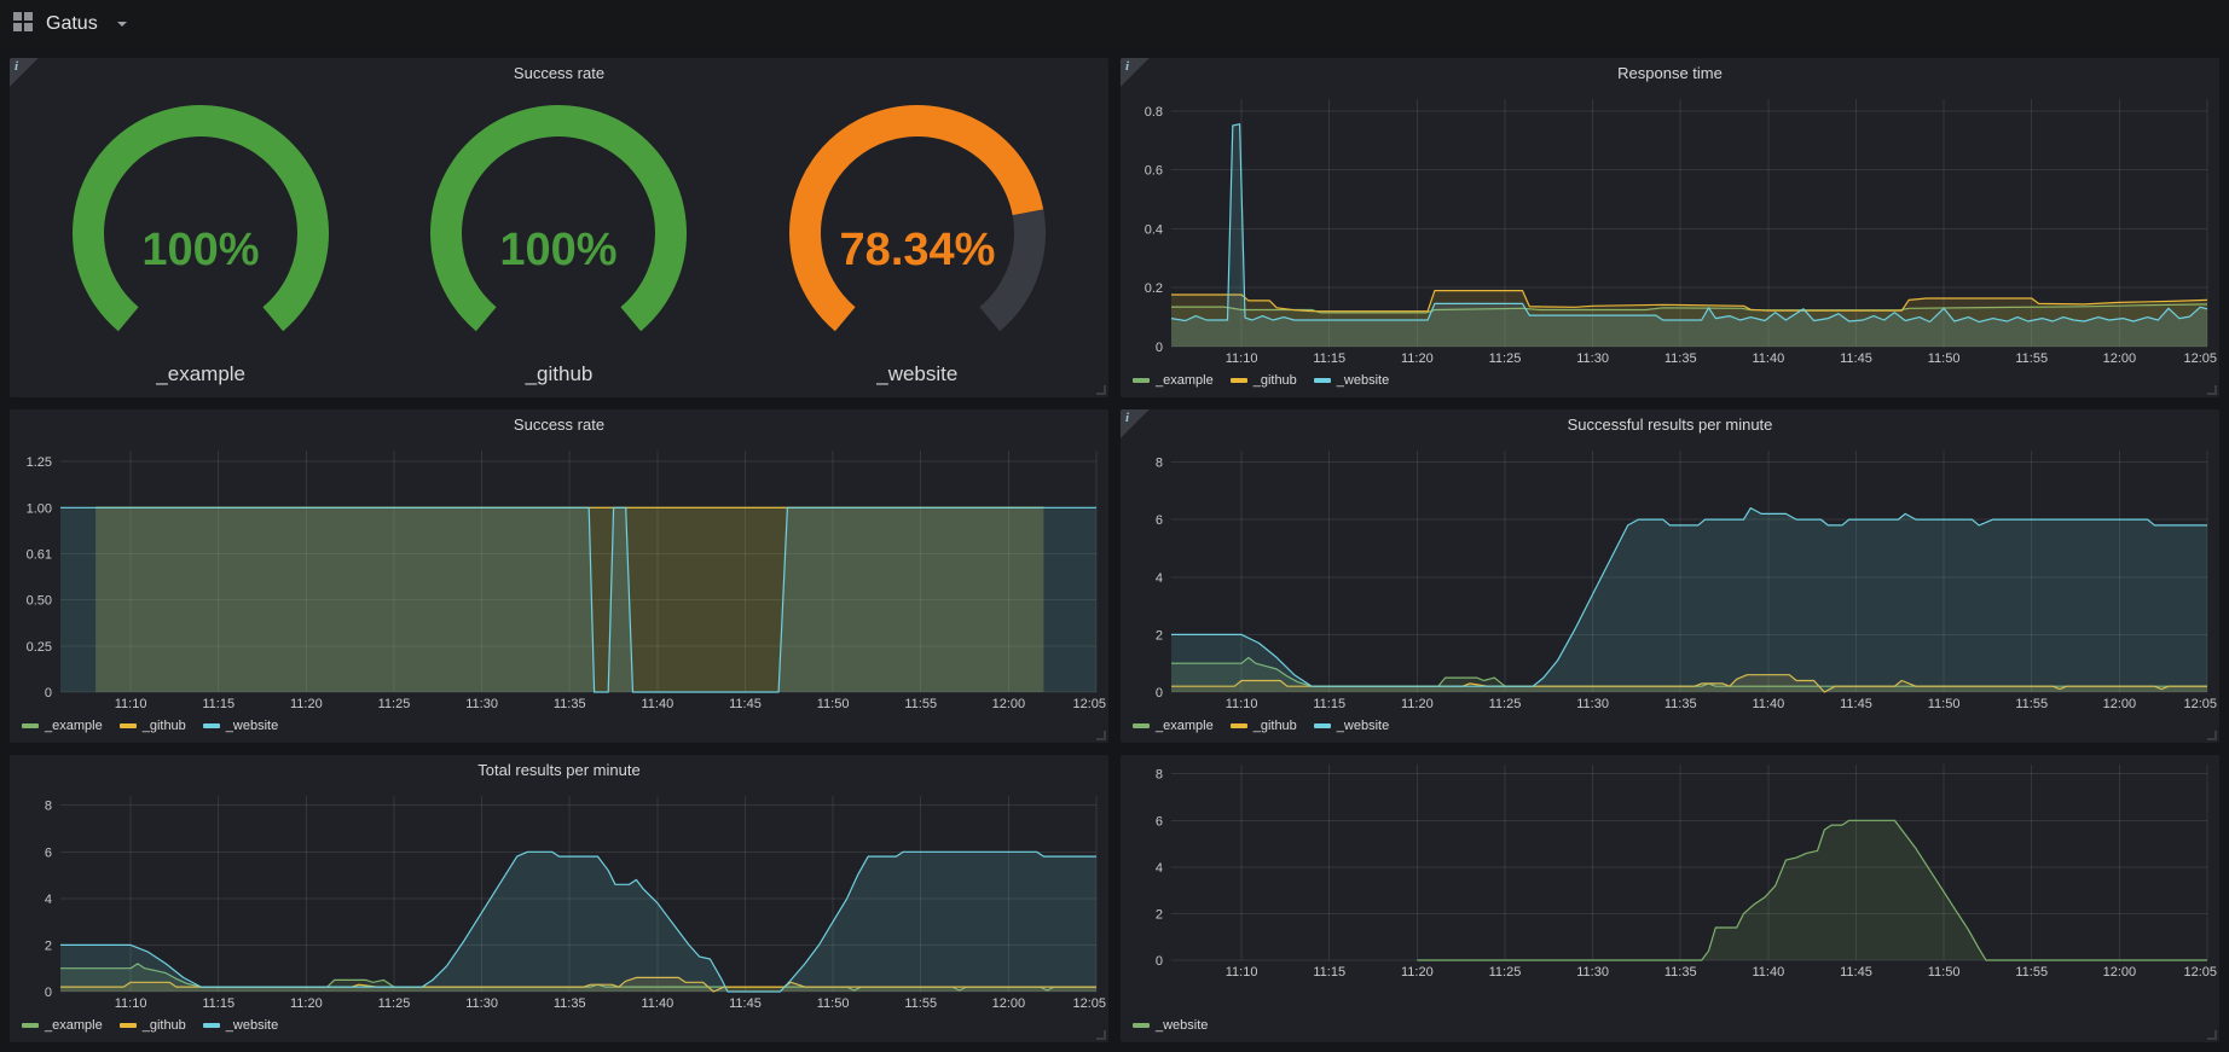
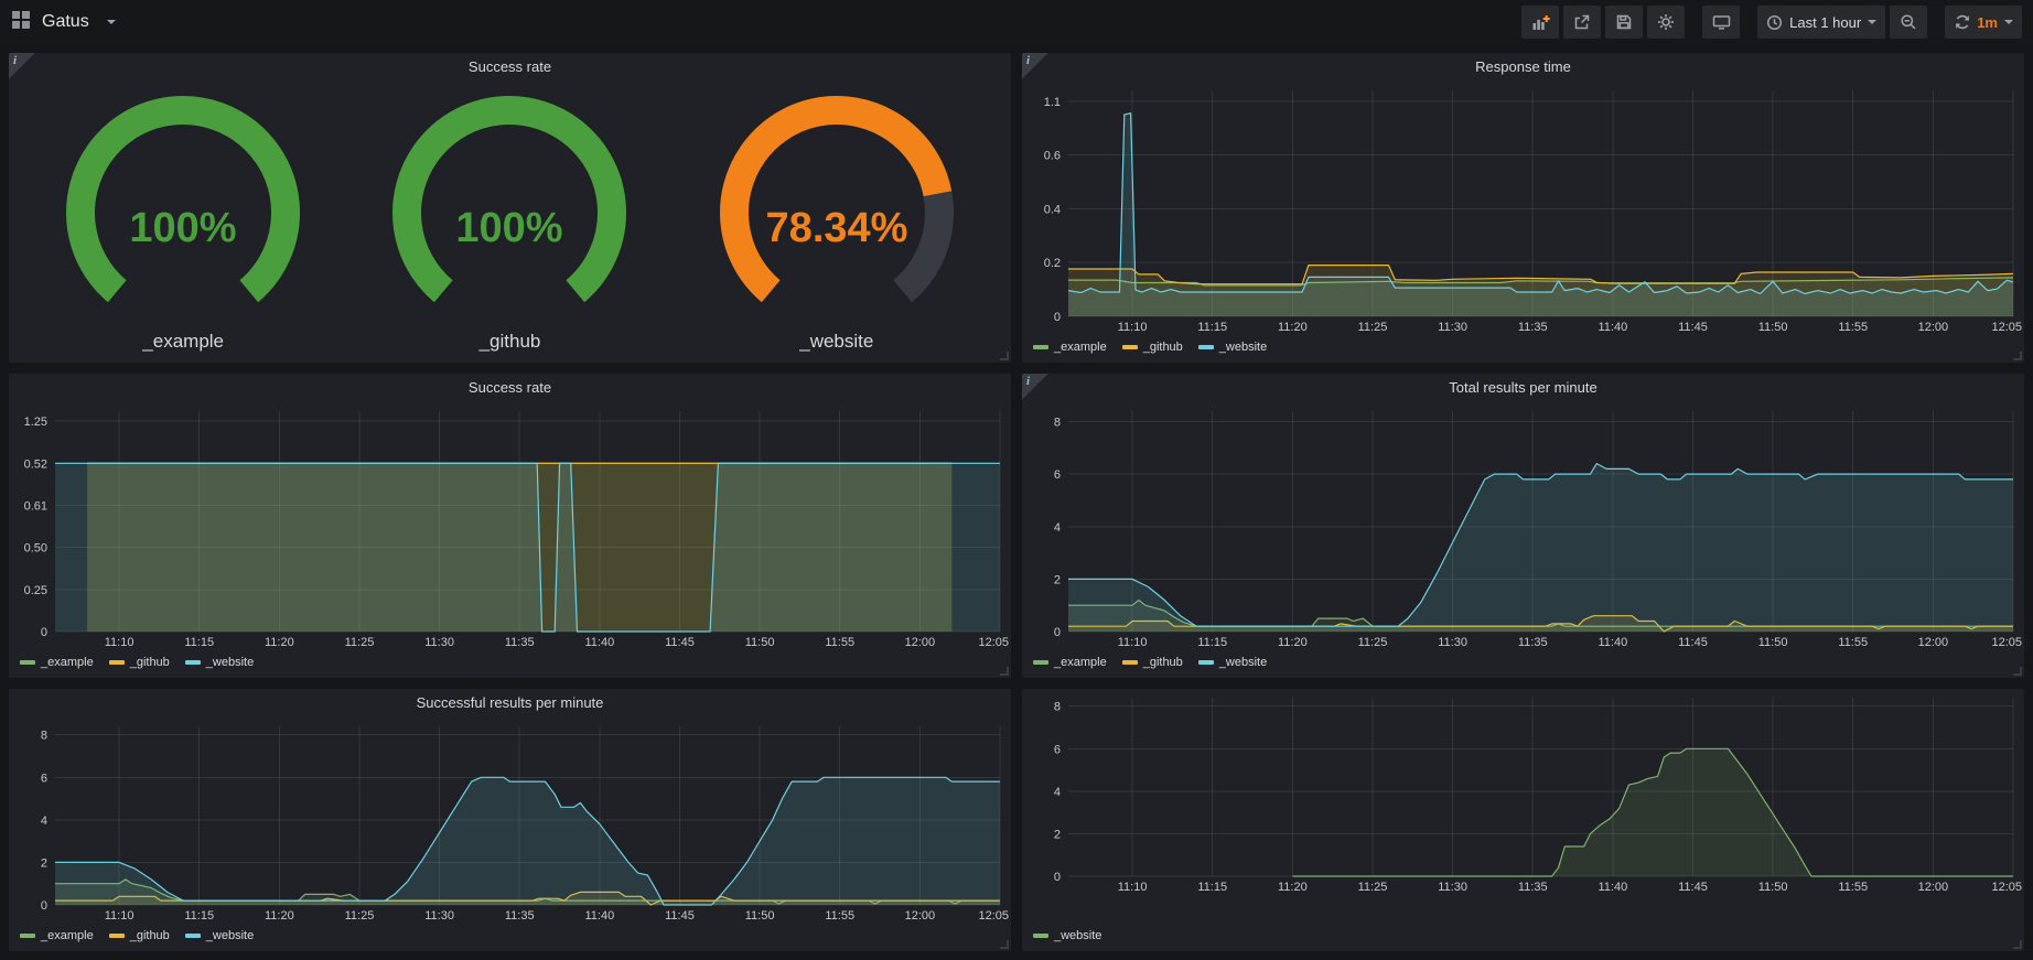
  Gatus
+ Last 1 hour
+ 1m
  i
  Success rate
  100%
  _example
  100%
  _github
  78.34%
  _website
  i
  Response time
  11:10
  11:15
  11:20
  11:25
  11:30
  11:35
  11:40
  11:45
  11:50
  11:55
  12:00
  12:05
  0
  0.2
  0.4
  0.6
- 0.8
+ 1.1
  _example
  _github
  _website
  Success rate
  11:10
  11:15
  11:20
  11:25
  11:30
  11:35
  11:40
  11:45
  11:50
  11:55
  12:00
  12:05
  0
  0.25
  0.50
  0.61
- 1.00
+ 0.52
  1.25
  _example
  _github
  _website
  i
- Successful results per minute
+ Total results per minute
  11:10
  11:15
  11:20
  11:25
  11:30
  11:35
  11:40
  11:45
  11:50
  11:55
  12:00
  12:05
  0
  2
  4
  6
  8
  _example
  _github
  _website
- Total results per minute
+ Successful results per minute
  11:10
  11:15
  11:20
  11:25
  11:30
  11:35
  11:40
  11:45
  11:50
  11:55
  12:00
  12:05
  0
  2
  4
  6
  8
  _example
  _github
  _website
  11:10
  11:15
  11:20
  11:25
  11:30
  11:35
  11:40
  11:45
  11:50
  11:55
  12:00
  12:05
  0
  2
  4
  6
  8
  _website
